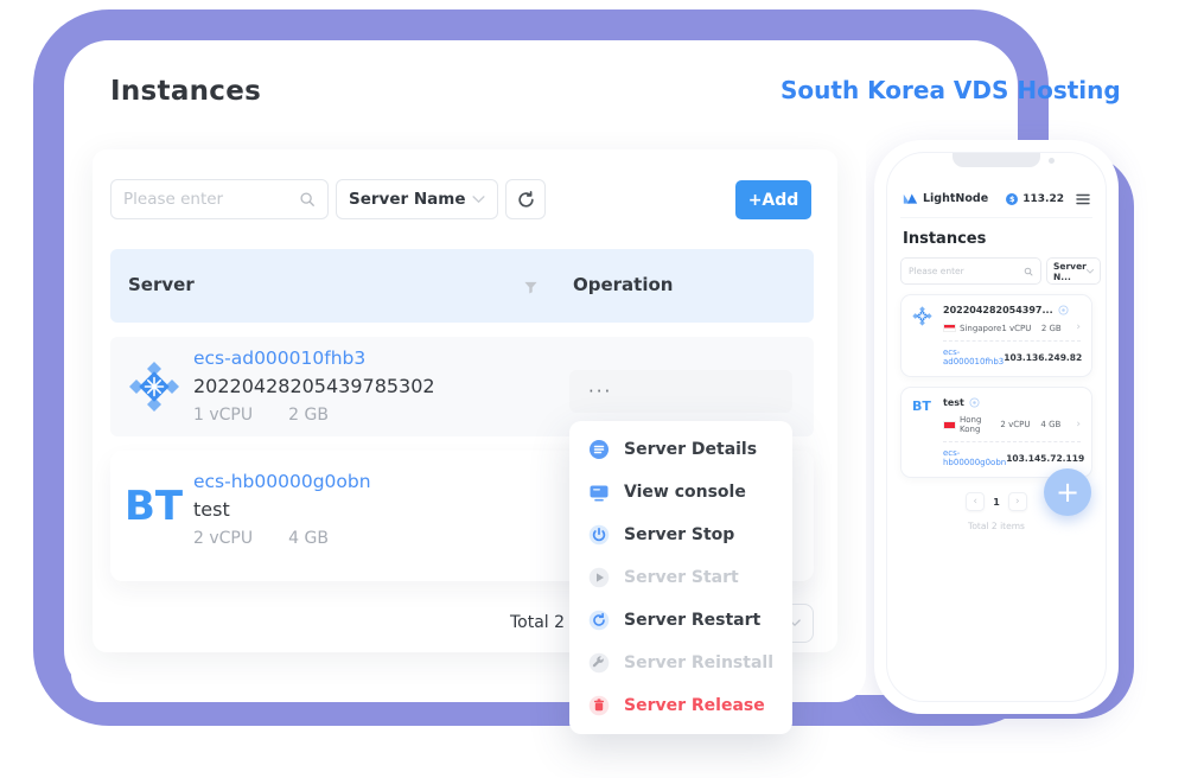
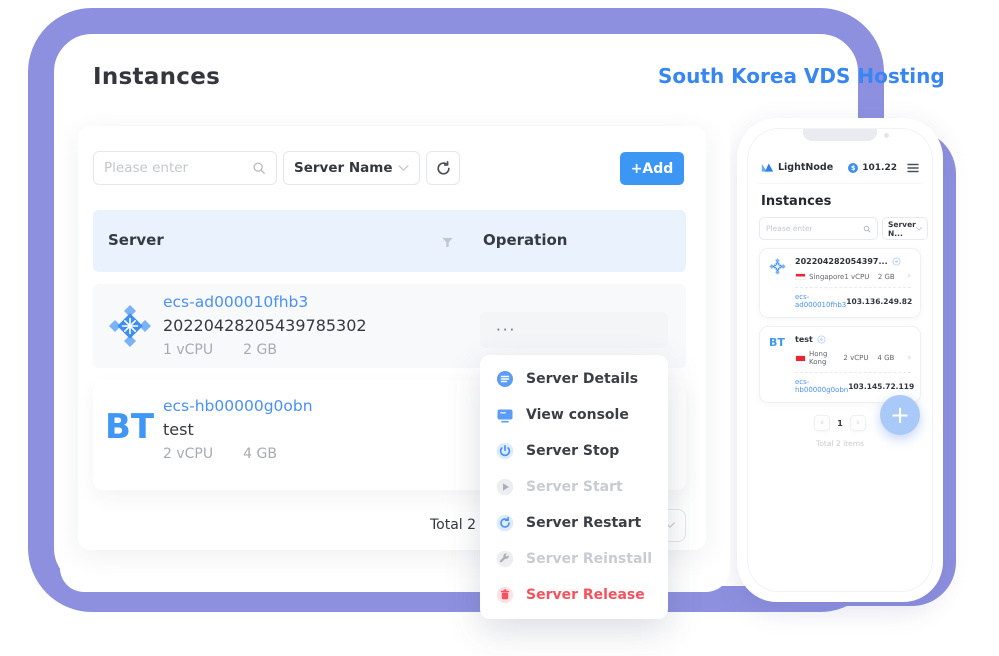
  Instances
  Please enter
  Server Name
  +Add
  Server
  Operation
  ecs-ad000010fhb3
  20220428205439785302
  1 vCPU
  2 GB
  ···
  BT
  ecs-hb00000g0obn
  test
  2 vCPU
  4 GB
  South Korea VDS Hosting
  Server Details
  View console
  Server Stop
  Server Start
  Server Restart
  Server Reinstall
  Server Release
  LightNode
  $
- 113.22
+ 101.22
  Instances
  Please enter
  Server N...
  202204282054397...
  Singapore
  1 vCPU
  2 GB
  ›
  ecs-ad000010fhb3
  103.136.249.82
  BT
  test
  Hong Kong
  2 vCPU
  4 GB
  ›
  ecs-hb00000g0obn
  103.145.72.119
  ‹
  1
  ›
  Total 2 items
  +
